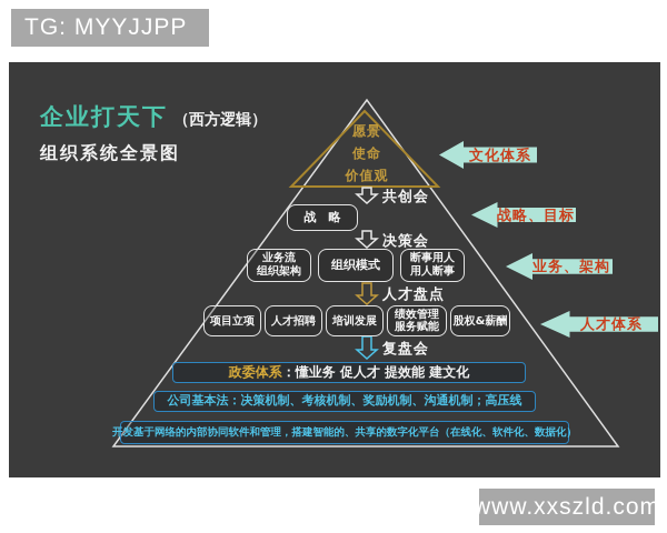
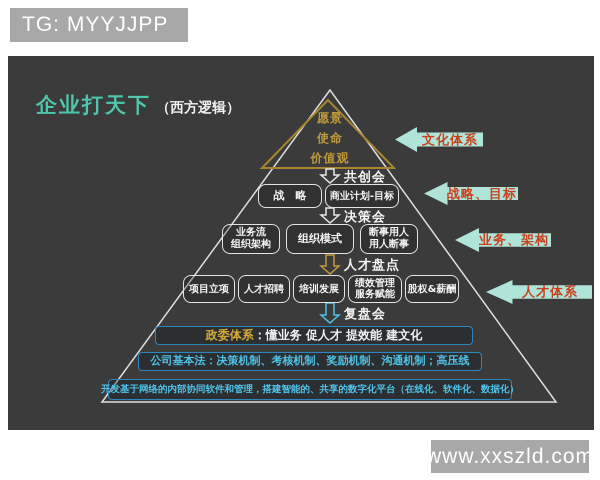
  TG: MYYJJPP
  企业打天下 （西方逻辑）
- 组织系统全景图
  愿景
  使命
  价值观
  共创会
  决策会
  人才盘点
  复盘会
  战 略
+ 商业计划-目标
  业务流
  组织架构
  组织模式
  断事用人
  用人断事
  项目立项
  人才招聘
  培训发展
  绩效管理
  服务赋能
  股权&薪酬
  政委体系
  ：懂业务 促人才 提效能 建文化
  公司基本法：决策机制、考核机制、奖励机制、沟通机制；高压线
  开发基于网络的内部协同软件和管理，搭建智能的、共享的数字化平台（在线化、软件化、数据化）
  文化体系
  战略、目标
  业务、架构
  人才体系
  www.xxszld.com
